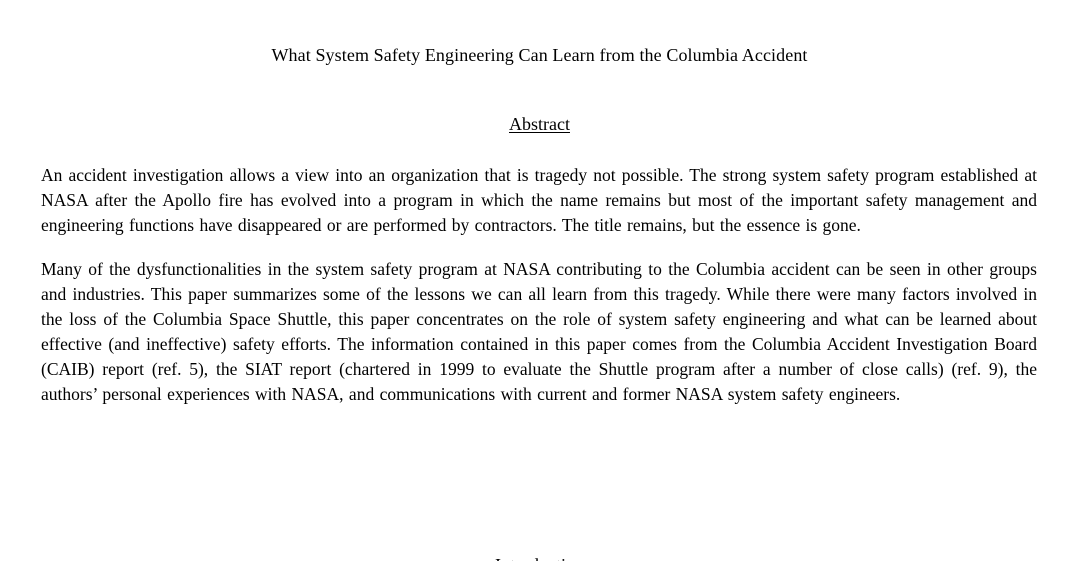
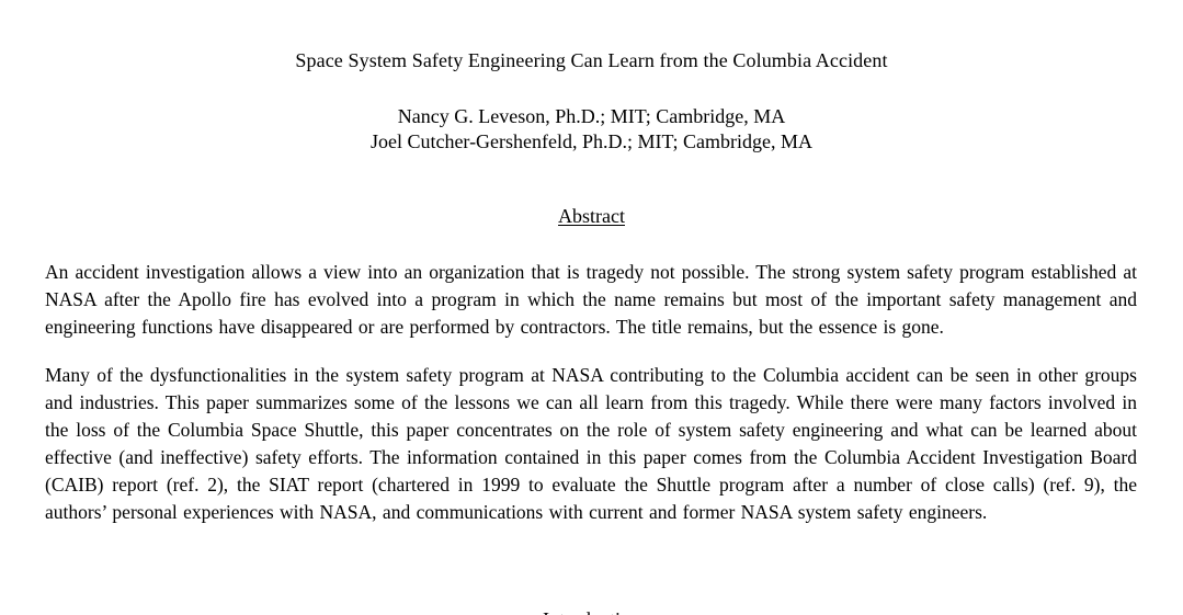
- What System Safety Engineering Can Learn from the Columbia Accident
+ Space System Safety Engineering Can Learn from the Columbia Accident
+ Nancy G. Leveson, Ph.D.; MIT; Cambridge, MA
+ Joel Cutcher-Gershenfeld, Ph.D.; MIT; Cambridge, MA
  Abstract
  An accident investigation allows a view into an organization that is tragedy not possible. The strong system safety program established at NASA after the Apollo fire has evolved into a program in which the name remains but most of the important safety management and engineering functions have disappeared or are performed by contractors. The title remains, but the essence is gone.
- Many of the dysfunctionalities in the system safety program at NASA contributing to the Columbia accident can be seen in other groups and industries. This paper summarizes some of the lessons we can all learn from this tragedy. While there were many factors involved in the loss of the Columbia Space Shuttle, this paper concentrates on the role of system safety engineering and what can be learned about effective (and ineffective) safety efforts. The information contained in this paper comes from the Columbia Accident Investigation Board (CAIB) report (ref. 5), the SIAT report (chartered in 1999 to evaluate the Shuttle program after a number of close calls) (ref. 9), the authors’ personal experiences with NASA, and communications with current and former NASA system safety engineers.
+ Many of the dysfunctionalities in the system safety program at NASA contributing to the Columbia accident can be seen in other groups and industries. This paper summarizes some of the lessons we can all learn from this tragedy. While there were many factors involved in the loss of the Columbia Space Shuttle, this paper concentrates on the role of system safety engineering and what can be learned about effective (and ineffective) safety efforts. The information contained in this paper comes from the Columbia Accident Investigation Board (CAIB) report (ref. 2), the SIAT report (chartered in 1999 to evaluate the Shuttle program after a number of close calls) (ref. 9), the authors’ personal experiences with NASA, and communications with current and former NASA system safety engineers.
